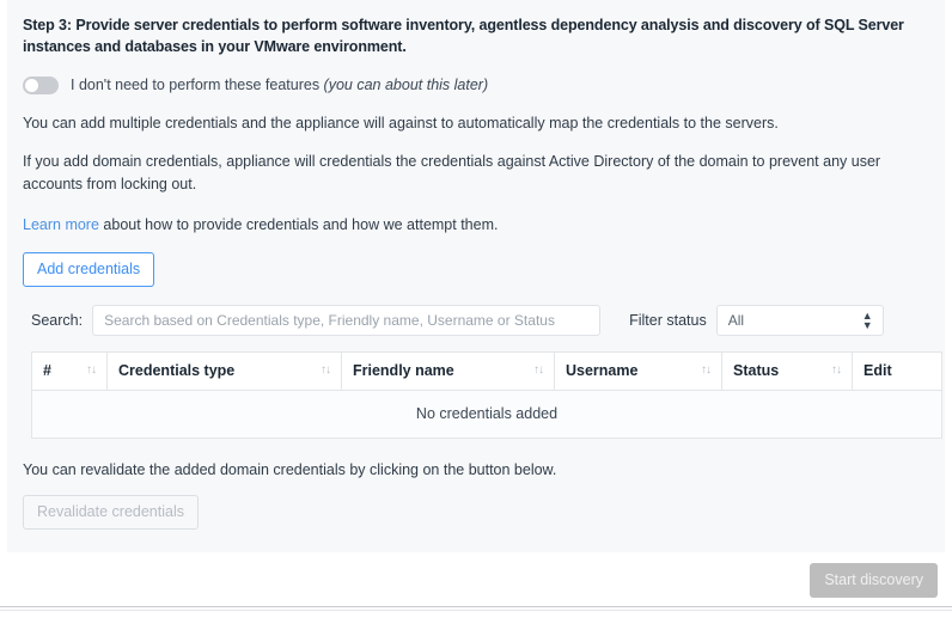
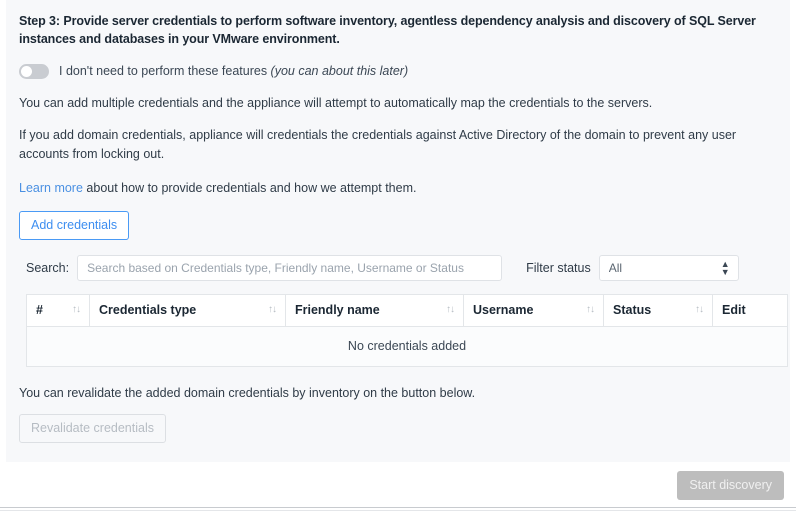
  Step 3: Provide server credentials to perform software inventory, agentless dependency analysis and discovery of SQL Server instances and databases in your VMware environment.
  I don't need to perform these features (you can about this later)
- You can add multiple credentials and the appliance will against to automatically map the credentials to the servers.
+ You can add multiple credentials and the appliance will attempt to automatically map the credentials to the servers.
  If you add domain credentials, appliance will credentials the credentials against Active Directory of the domain to prevent any user accounts from locking out.
  Learn more about how to provide credentials and how we attempt them.
  Add credentials
  Search:
  Search based on Credentials type, Friendly name, Username or Status
  Filter status
  All
  ▲
  ▼
  # ↑↓	Credentials type ↑↓	Friendly name ↑↓	Username ↑↓	Status ↑↓	Edit
  No credentials added
- You can revalidate the added domain credentials by clicking on the button below.
+ You can revalidate the added domain credentials by inventory on the button below.
  Revalidate credentials
  Start discovery
